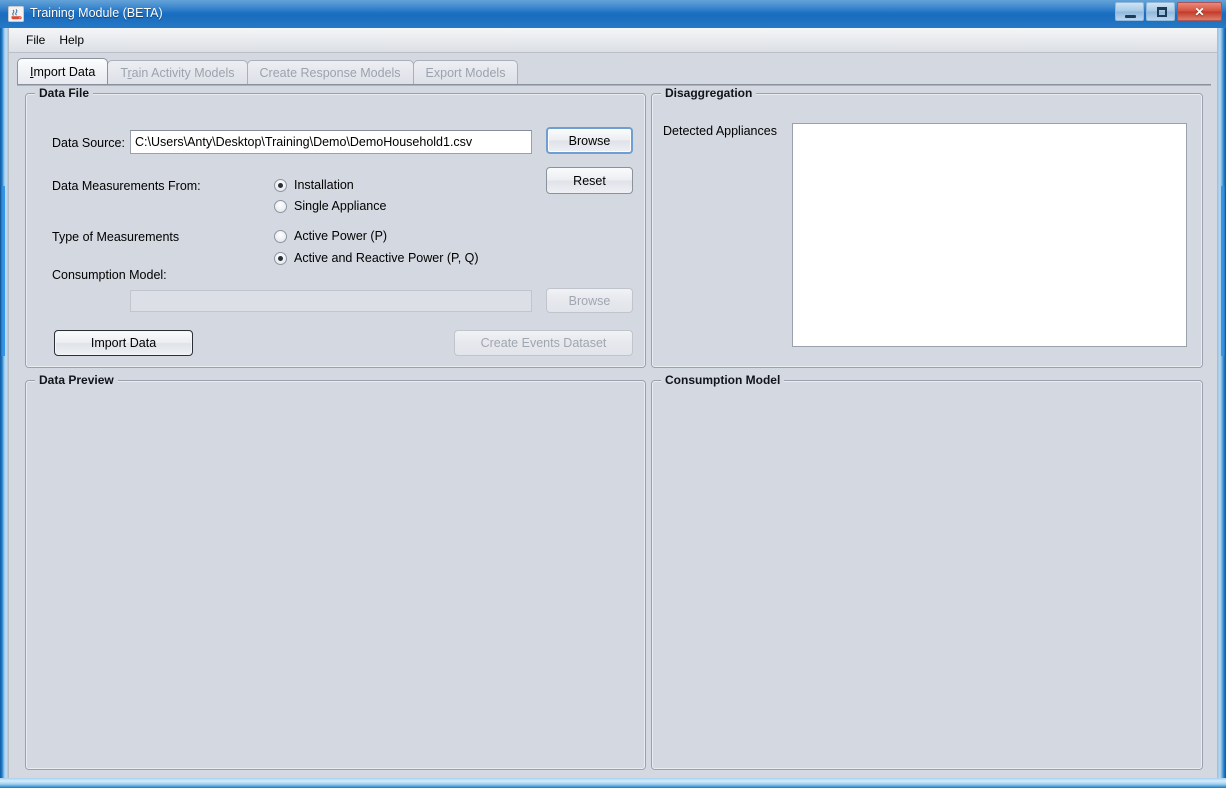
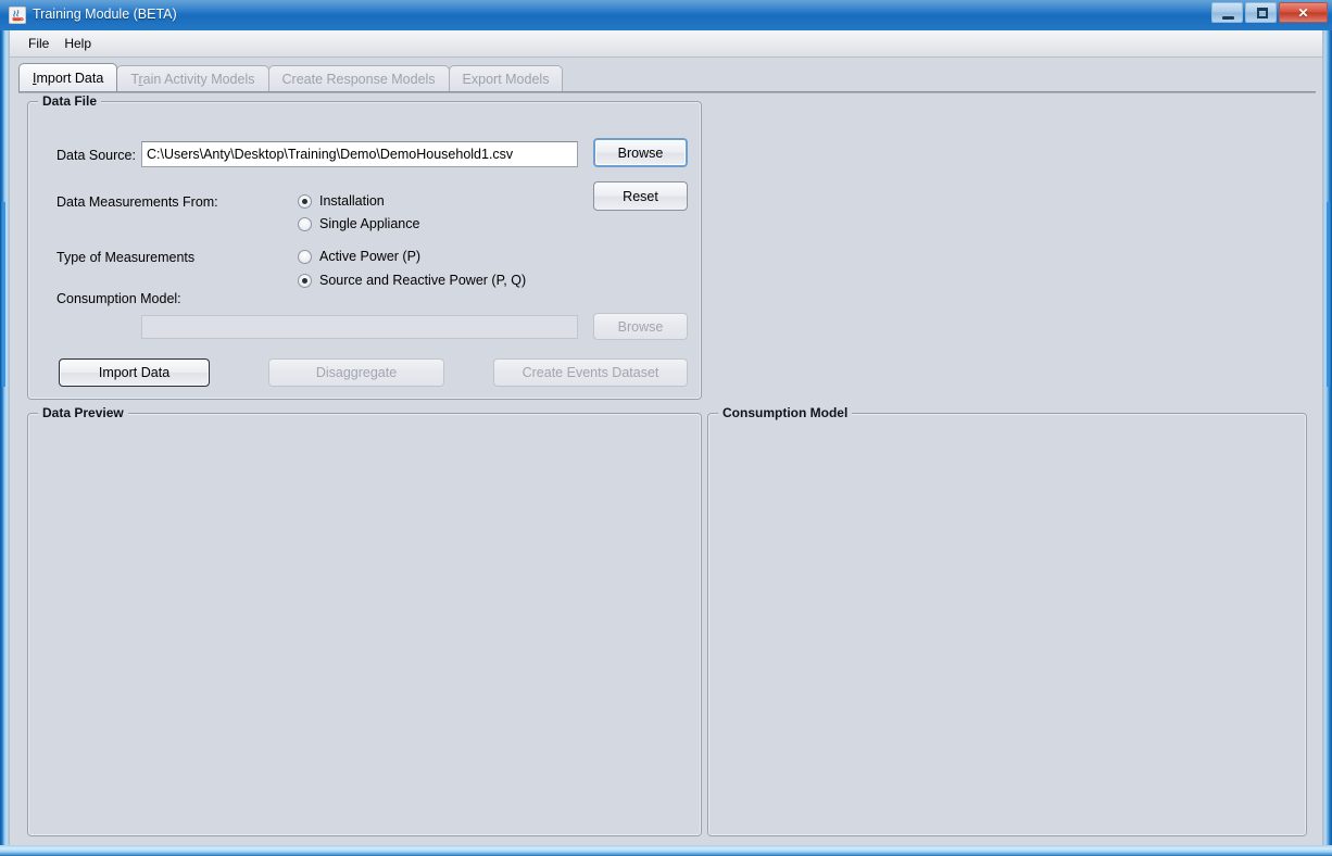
  Training Module (BETA)
  ✕
  File
  Help
  Import Data
  Train Activity Models
  Create Response Models
  Export Models
  Data File
  Data Source:
  C:\Users\Anty\Desktop\Training\Demo\DemoHousehold1.csv
  Browse
  Data Measurements From:
  Installation
  Single Appliance
  Reset
  Type of Measurements
  Active Power (P)
- Active and Reactive Power (P, Q)
+ Source and Reactive Power (P, Q)
  Consumption Model:
  Browse
  Import Data
+ Disaggregate
  Create Events Dataset
- Disaggregation
- Detected Appliances
  Data Preview
  Consumption Model
